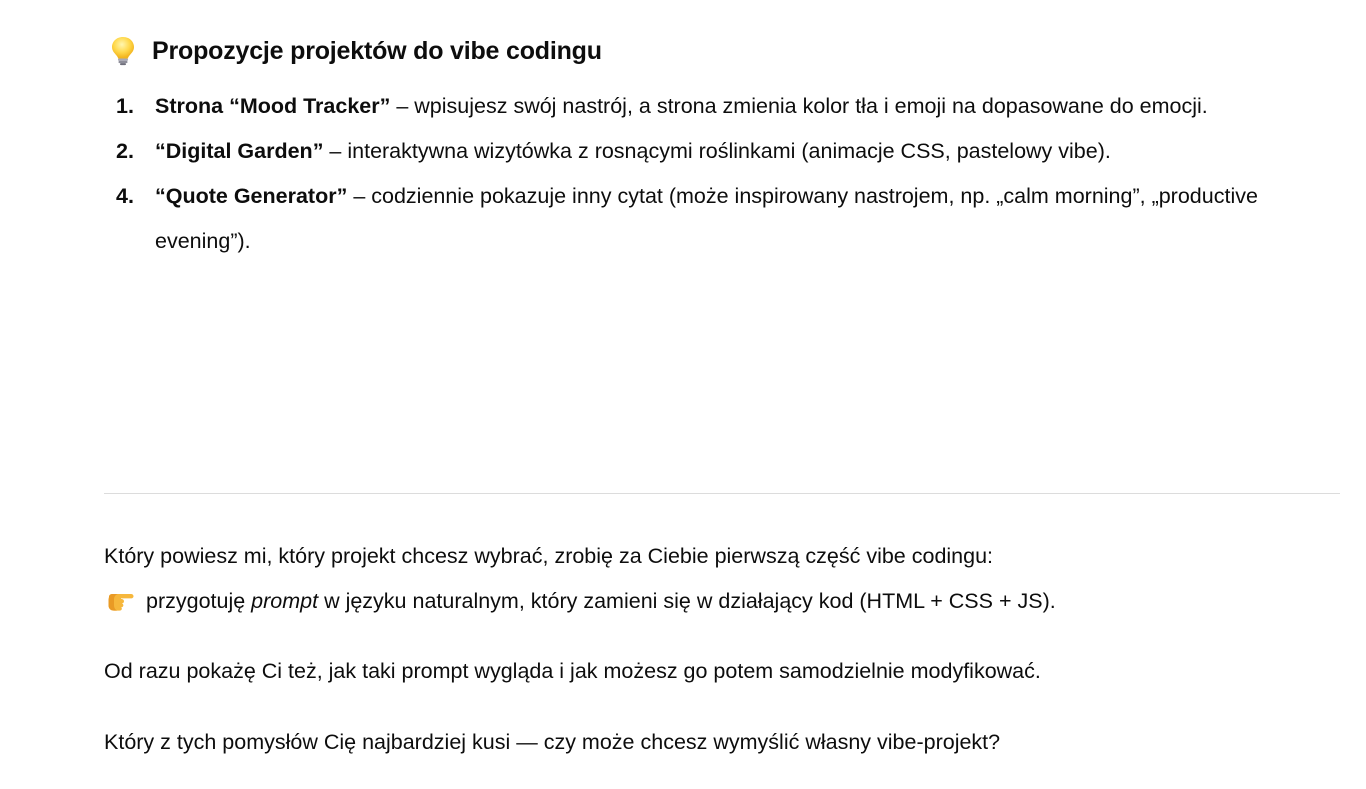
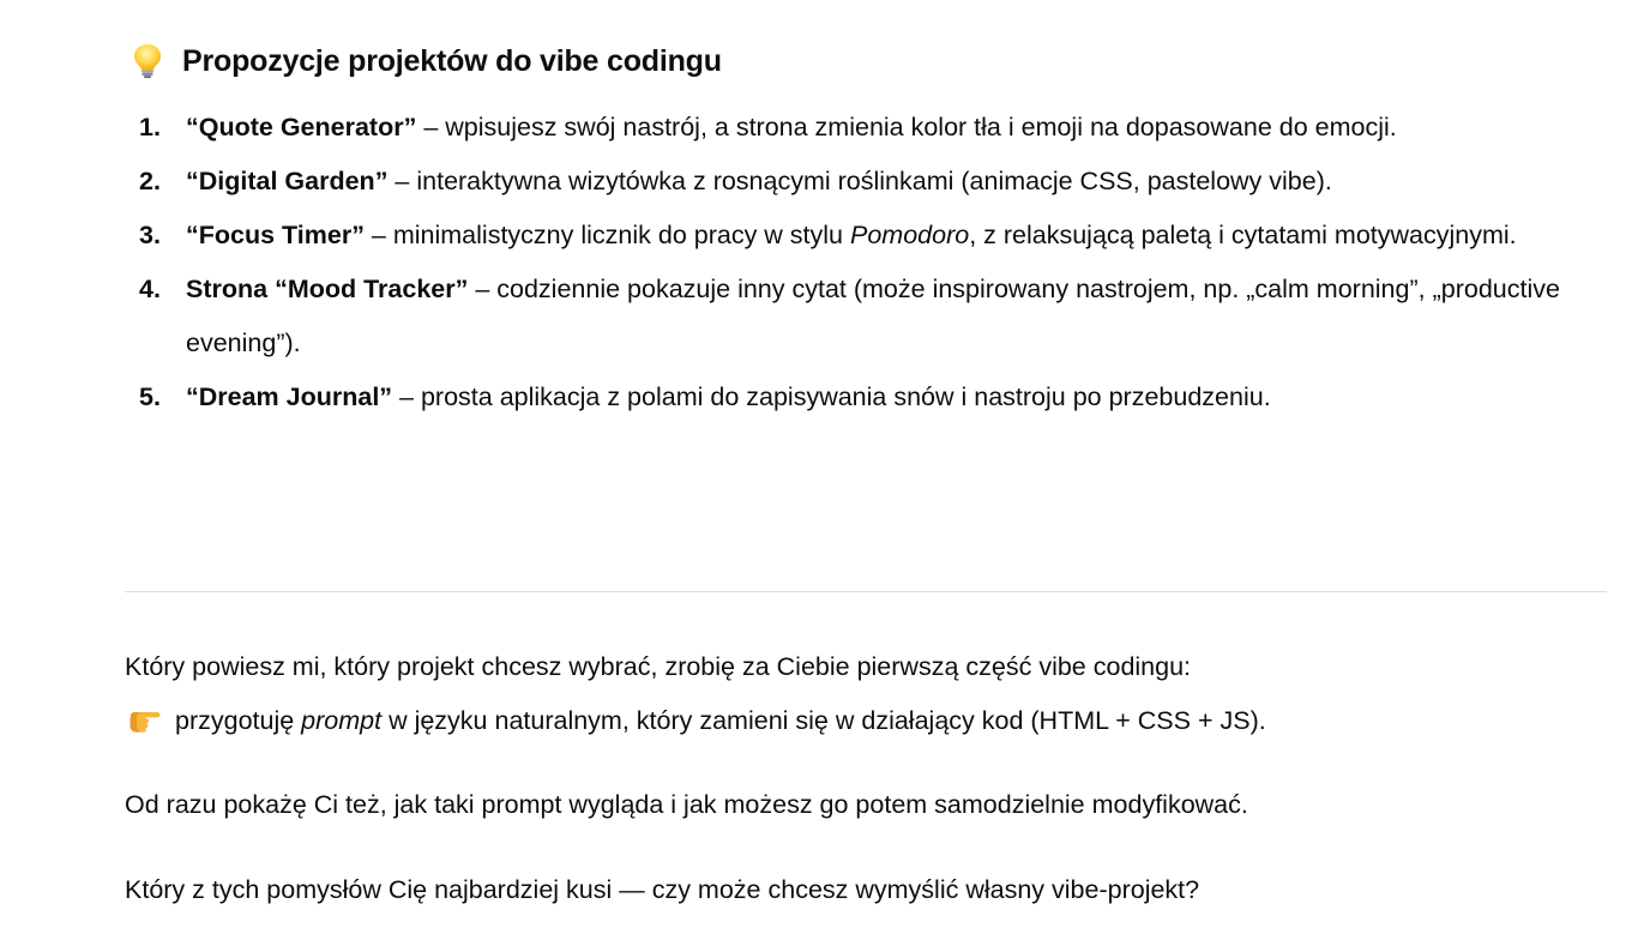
  Propozycje projektów do vibe codingu
  1.
- Strona “Mood Tracker” – wpisujesz swój nastrój, a strona zmienia kolor tła i emoji na dopasowane do emocji.
+ “Quote Generator” – wpisujesz swój nastrój, a strona zmienia kolor tła i emoji na dopasowane do emocji.
  2.
  “Digital Garden” – interaktywna wizytówka z rosnącymi roślinkami (animacje CSS, pastelowy vibe).
+ 3.
+ “Focus Timer” – minimalistyczny licznik do pracy w stylu Pomodoro, z relaksującą paletą i cytatami motywacyjnymi.
  4.
- “Quote Generator” – codziennie pokazuje inny cytat (może inspirowany nastrojem, np. „calm morning”, „productive evening”).
+ Strona “Mood Tracker” – codziennie pokazuje inny cytat (może inspirowany nastrojem, np. „calm morning”, „productive evening”).
+ 5.
+ “Dream Journal” – prosta aplikacja z polami do zapisywania snów i nastroju po przebudzeniu.
  Który powiesz mi, który projekt chcesz wybrać, zrobię za Ciebie pierwszą część vibe codingu:
  przygotuję prompt w języku naturalnym, który zamieni się w działający kod (HTML + CSS + JS).
  Od razu pokażę Ci też, jak taki prompt wygląda i jak możesz go potem samodzielnie modyfikować.
  Który z tych pomysłów Cię najbardziej kusi — czy może chcesz wymyślić własny vibe-projekt?
